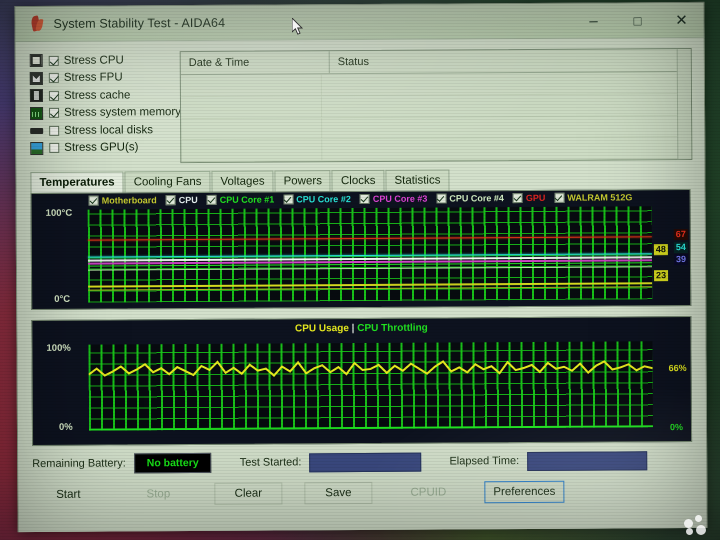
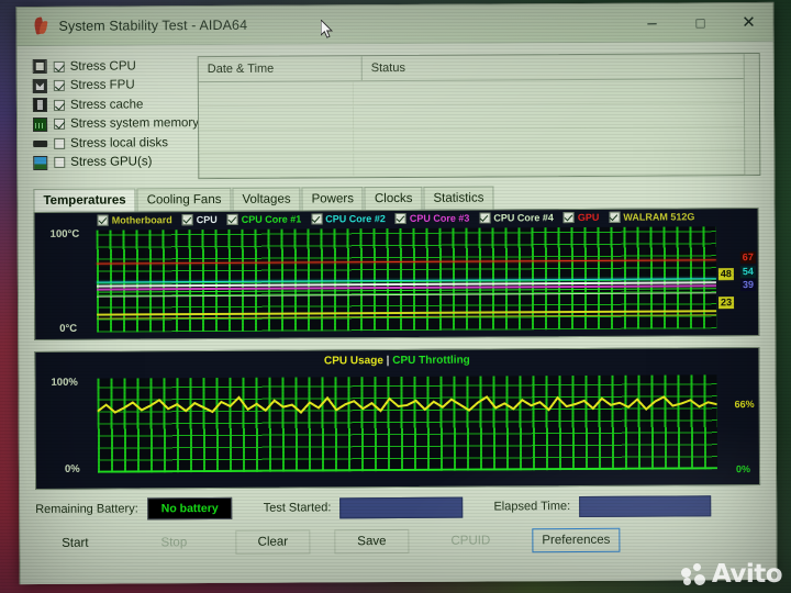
+ Avito
